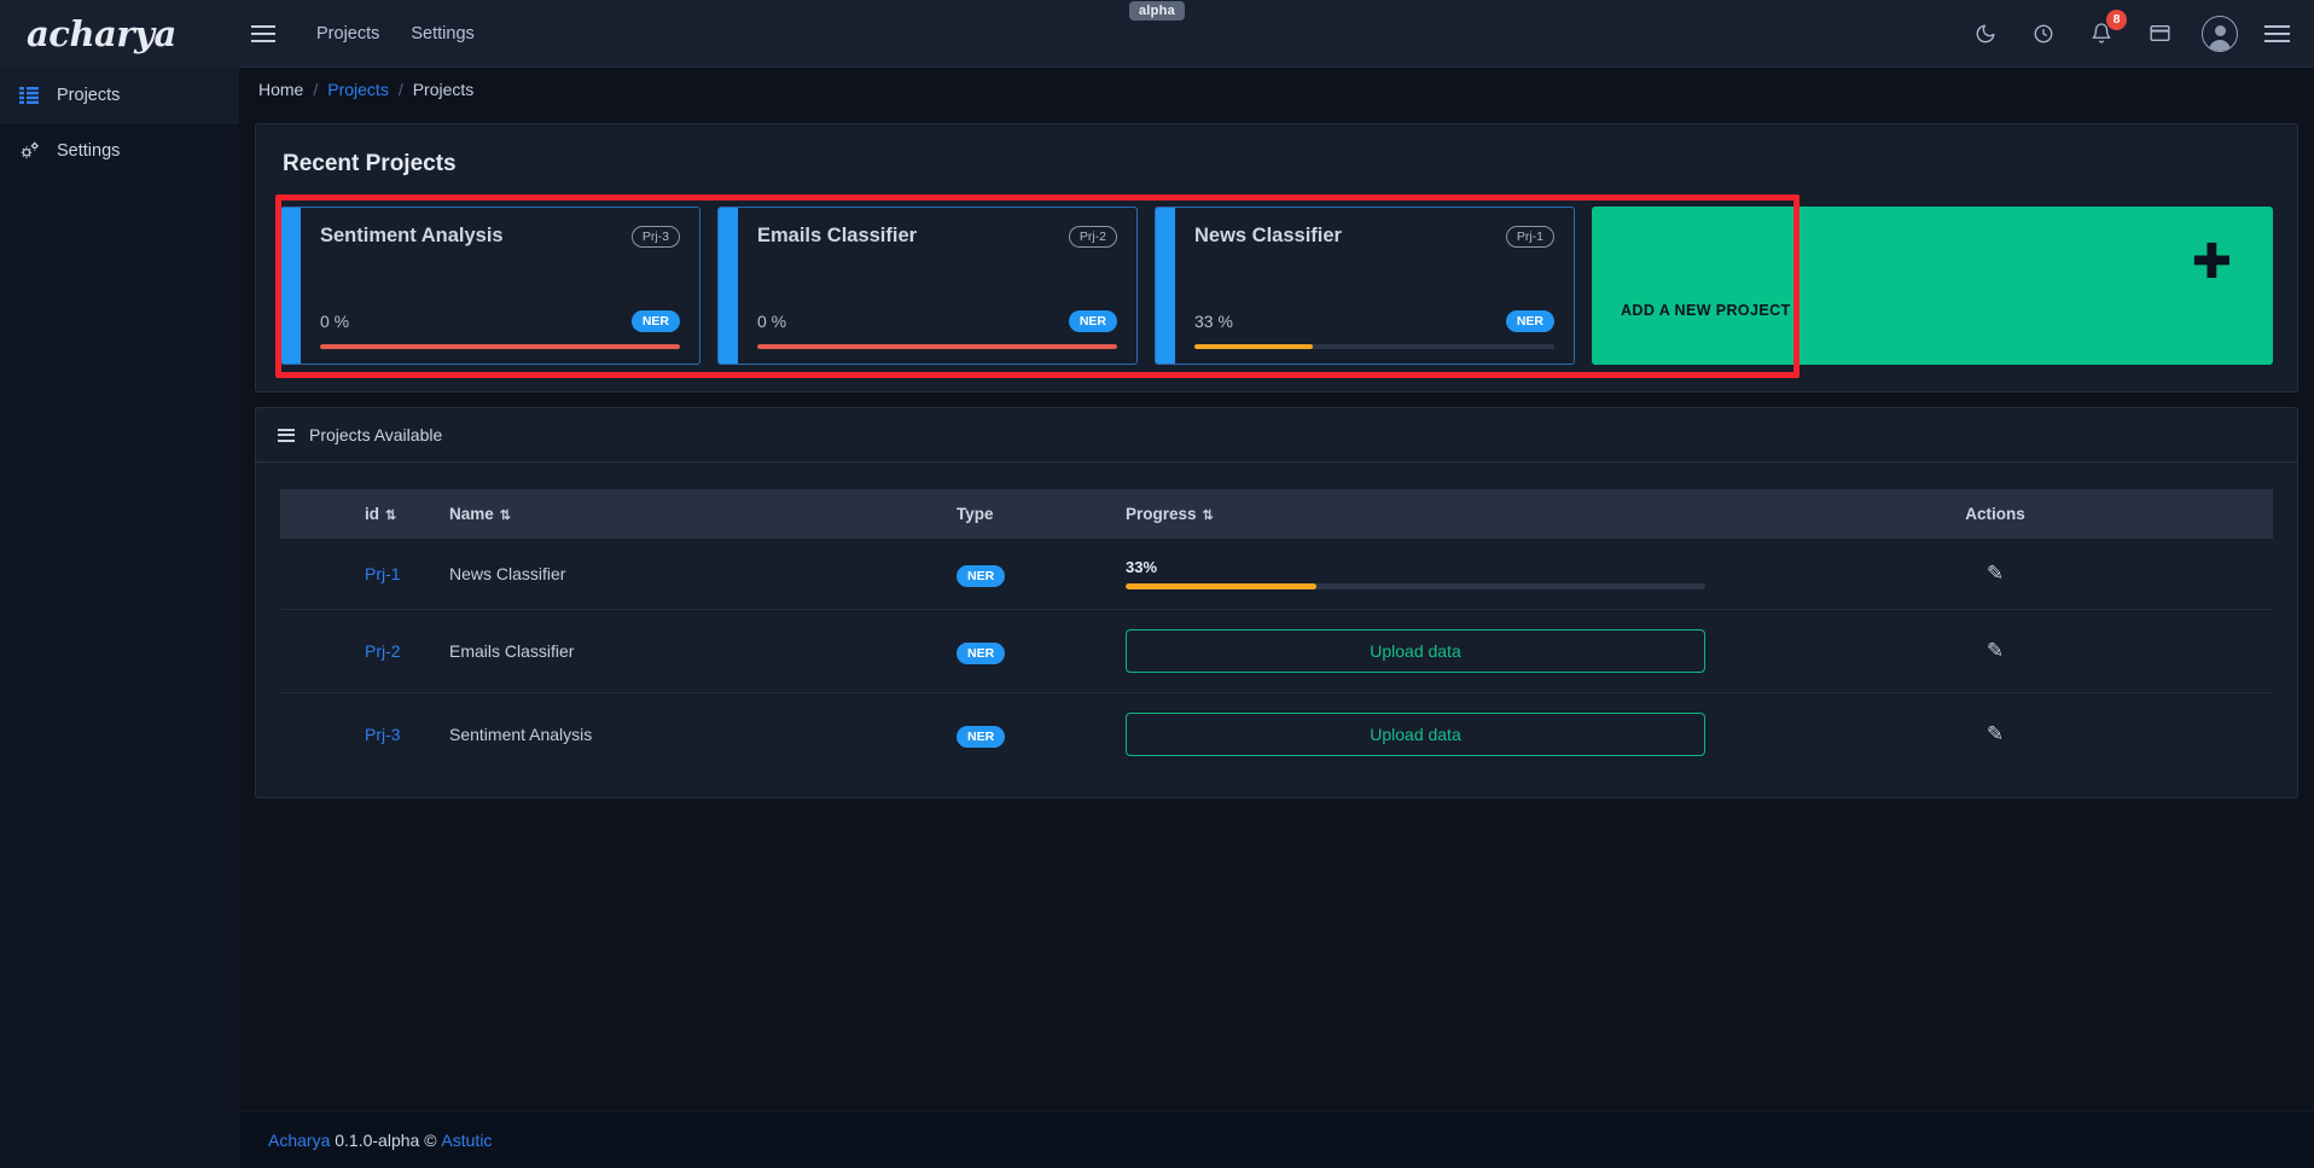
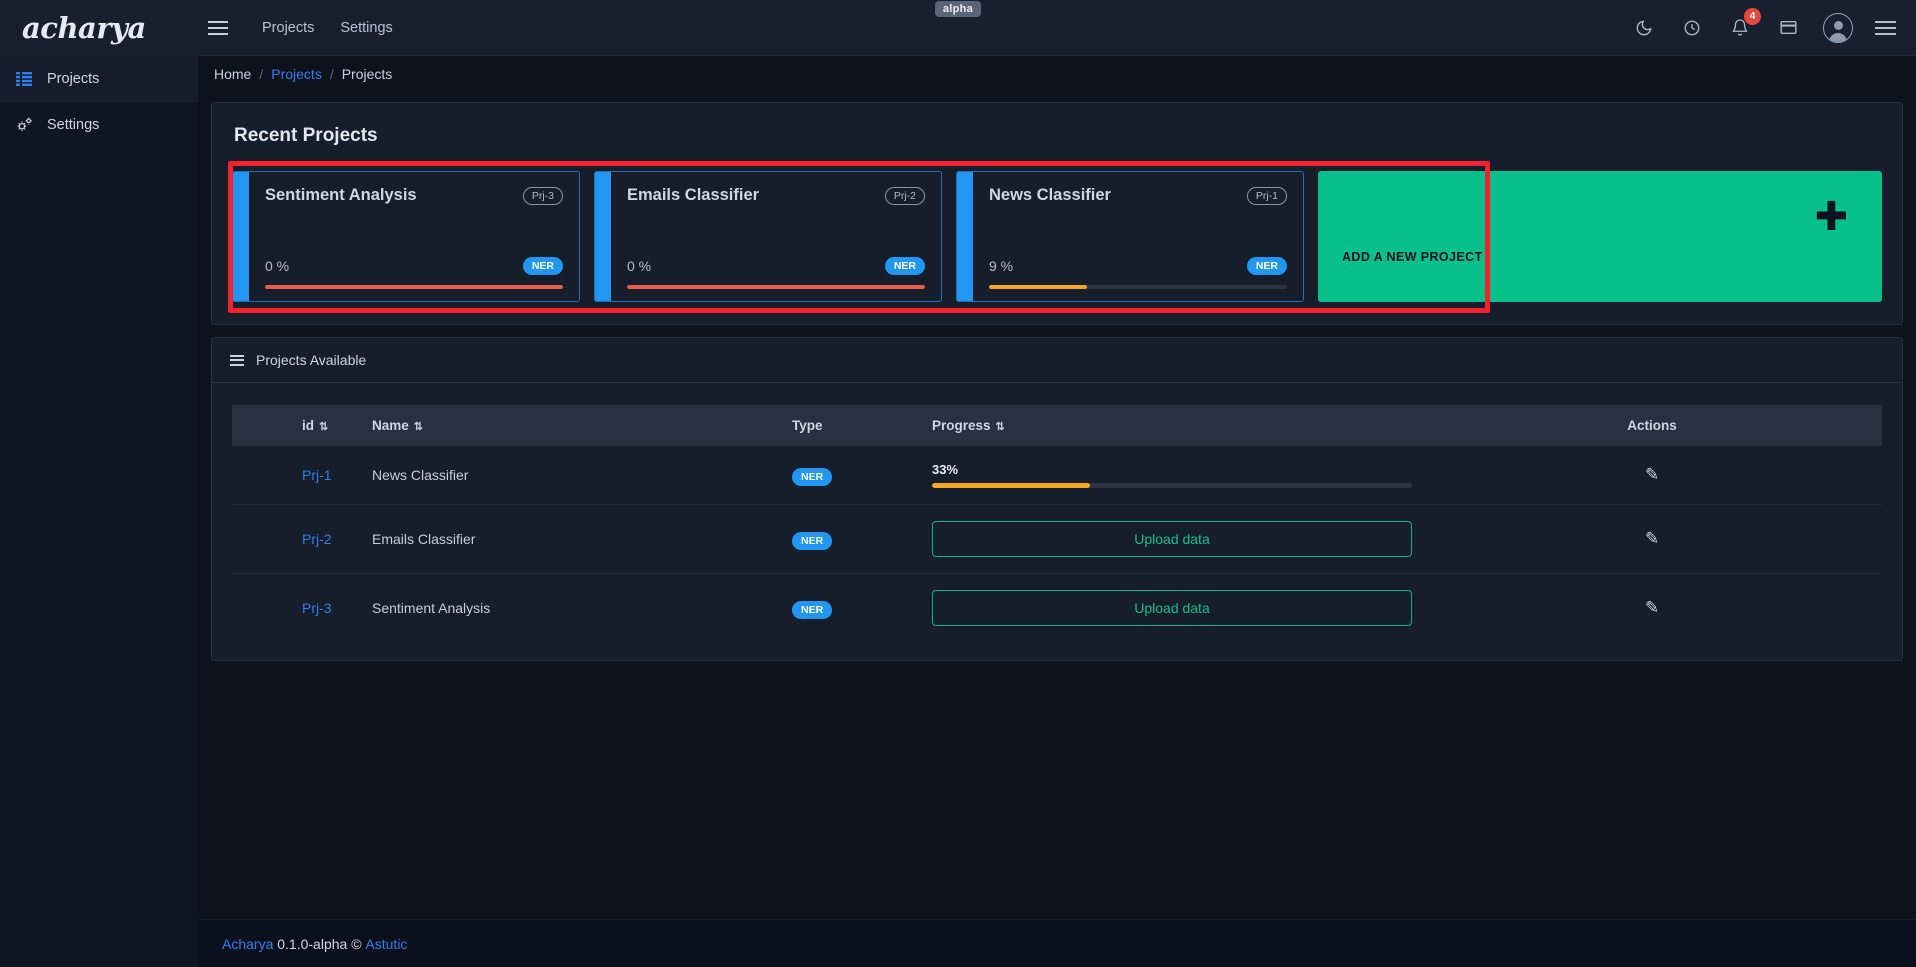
  acharya
  Projects
  Settings
  alpha
- 8
+ 4
  Projects
  Settings
  Home
  /
  Projects
  /
  Projects
  Recent Projects
  Sentiment Analysis
  Prj-3
  0 %
  NER
  Emails Classifier
  Prj-2
  0 %
  NER
  News Classifier
  Prj-1
- 33 %
+ 9 %
  NER
  ✚
  ADD A NEW PROJECT
  Projects Available
  id ⇅	Name ⇅	Type	Progress ⇅	Actions
  Prj-1	News Classifier	NER	33%	✎
  Prj-2	Emails Classifier	NER	Upload data	✎
  Prj-3	Sentiment Analysis	NER	Upload data	✎
  Acharya
  0.1.0-alpha
  ©
  Astutic
